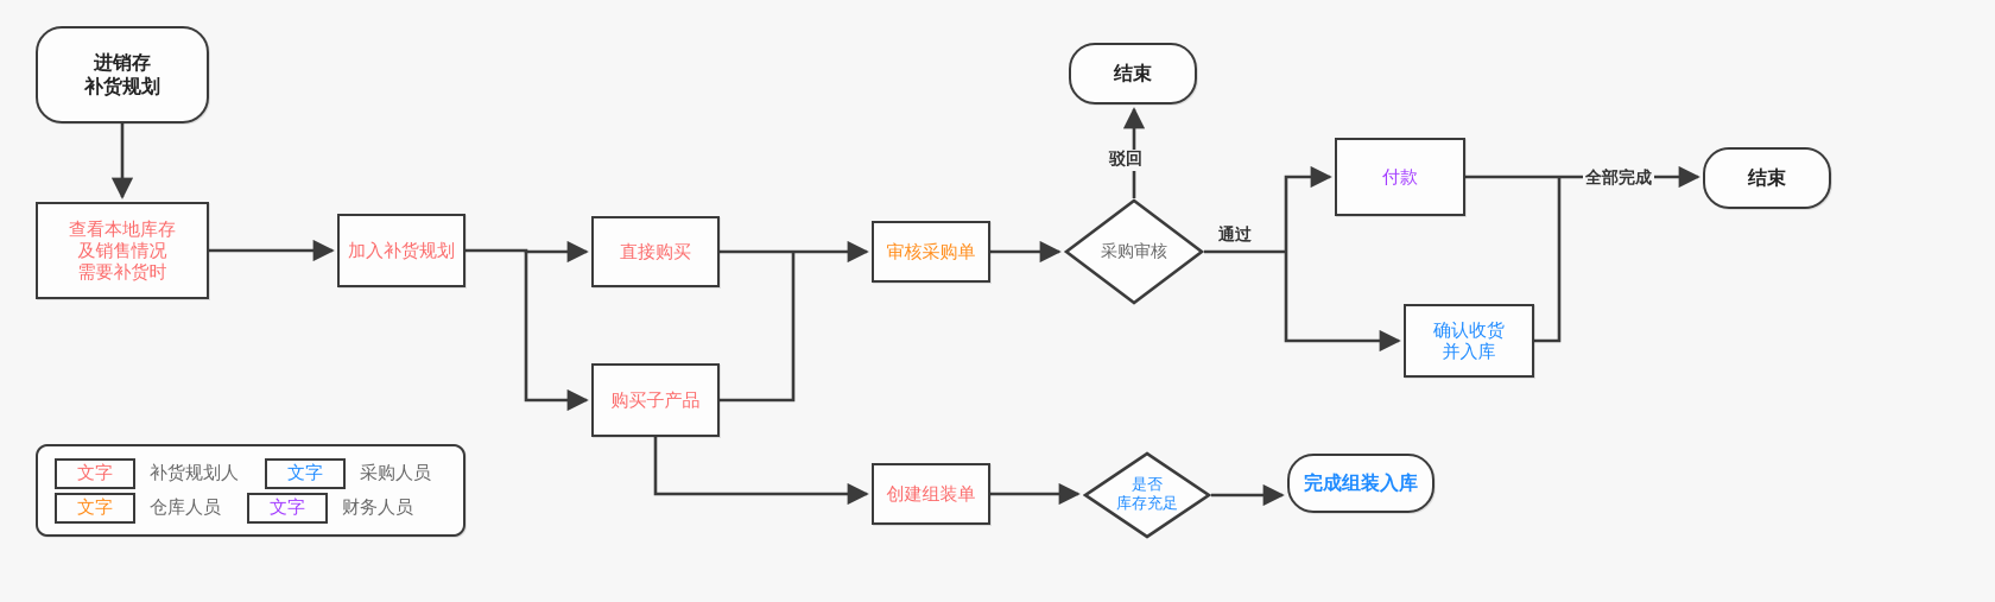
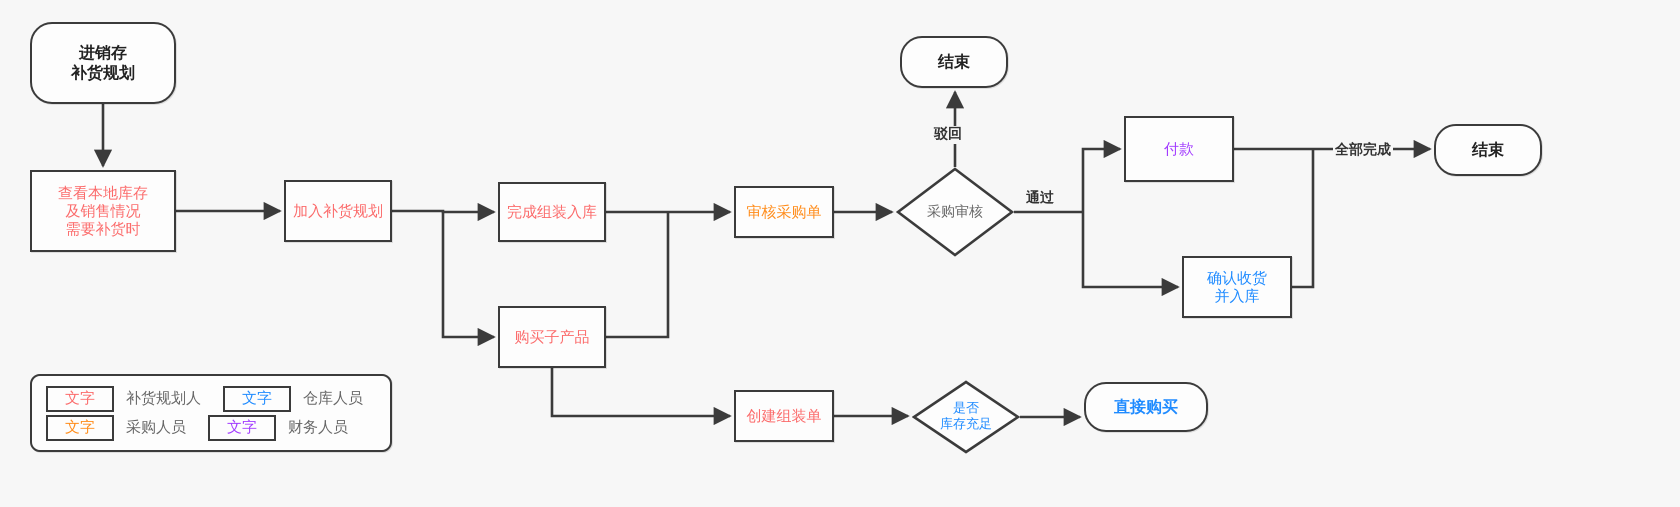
  进销存
  补货规划
  查看本地库存
  及销售情况
  需要补货时
  加入补货规划
- 直接购买
+ 完成组装入库
  购买子产品
  审核采购单
  采购审核
  结束
  付款
  确认收货
  并入库
  结束
  创建组装单
  是否
  库存充足
- 完成组装入库
+ 直接购买
  驳回
  通过
  全部完成
  文字
  补货规划人
  文字
- 采购人员
+ 仓库人员
  文字
- 仓库人员
+ 采购人员
  文字
  财务人员
